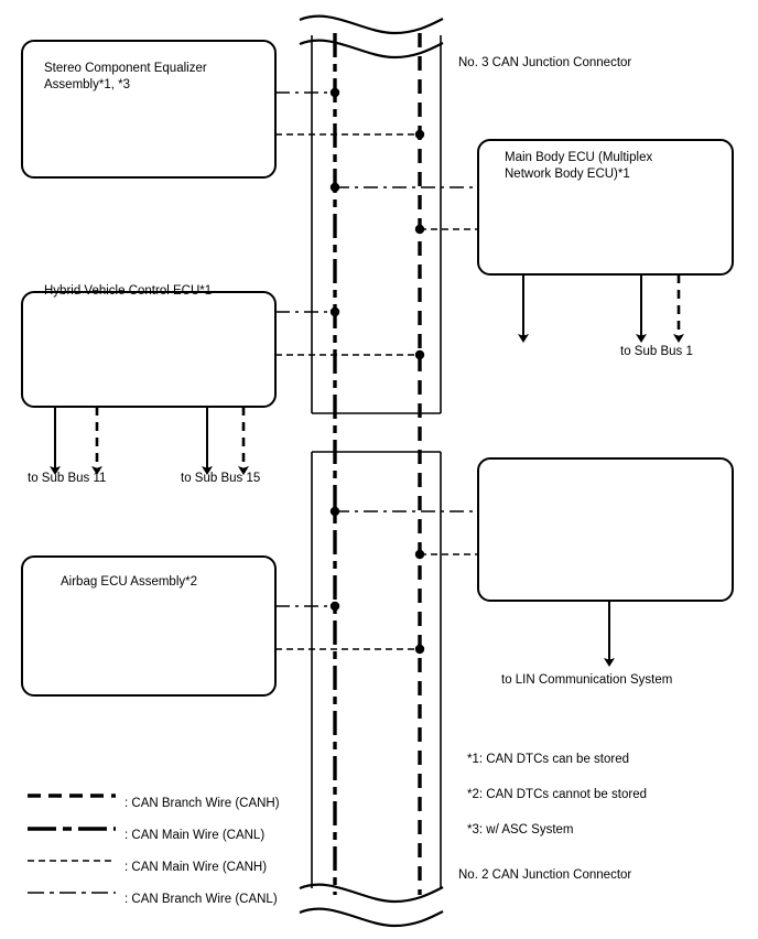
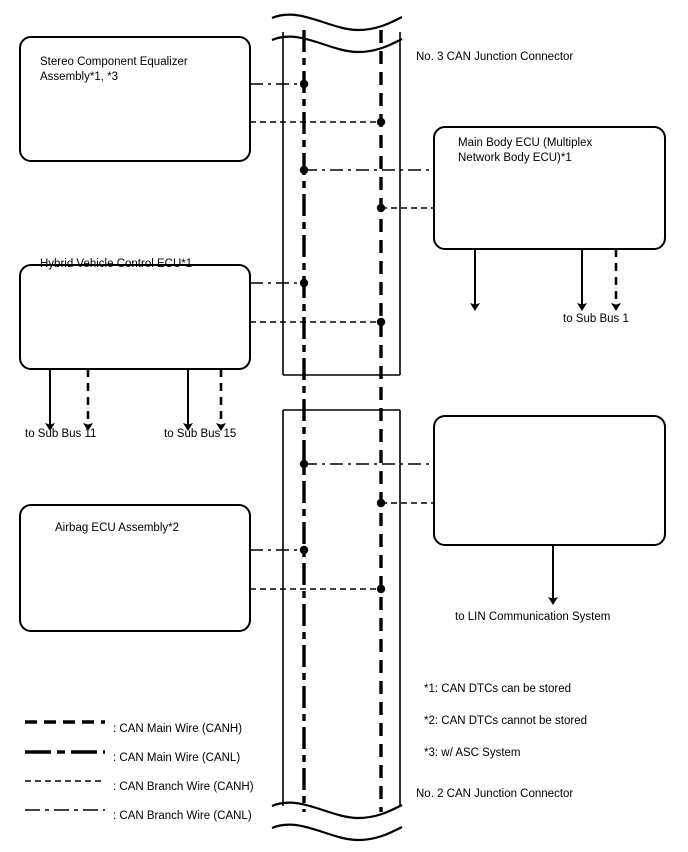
  Stereo Component Equalizer
  Assembly*1, *3
  Hybrid Vehicle Control ECU*1
  Airbag ECU Assembly*2
  Main Body ECU (Multiplex
  Network Body ECU)*1
  No. 3 CAN Junction Connector
  No. 2 CAN Junction Connector
  to Sub Bus 1
  to Sub Bus 11
  to Sub Bus 15
  to LIN Communication System
- : CAN Branch Wire (CANH)
+ : CAN Main Wire (CANH)
  : CAN Main Wire (CANL)
- : CAN Main Wire (CANH)
+ : CAN Branch Wire (CANH)
  : CAN Branch Wire (CANL)
  *1: CAN DTCs can be stored
  *2: CAN DTCs cannot be stored
  *3: w/ ASC System
